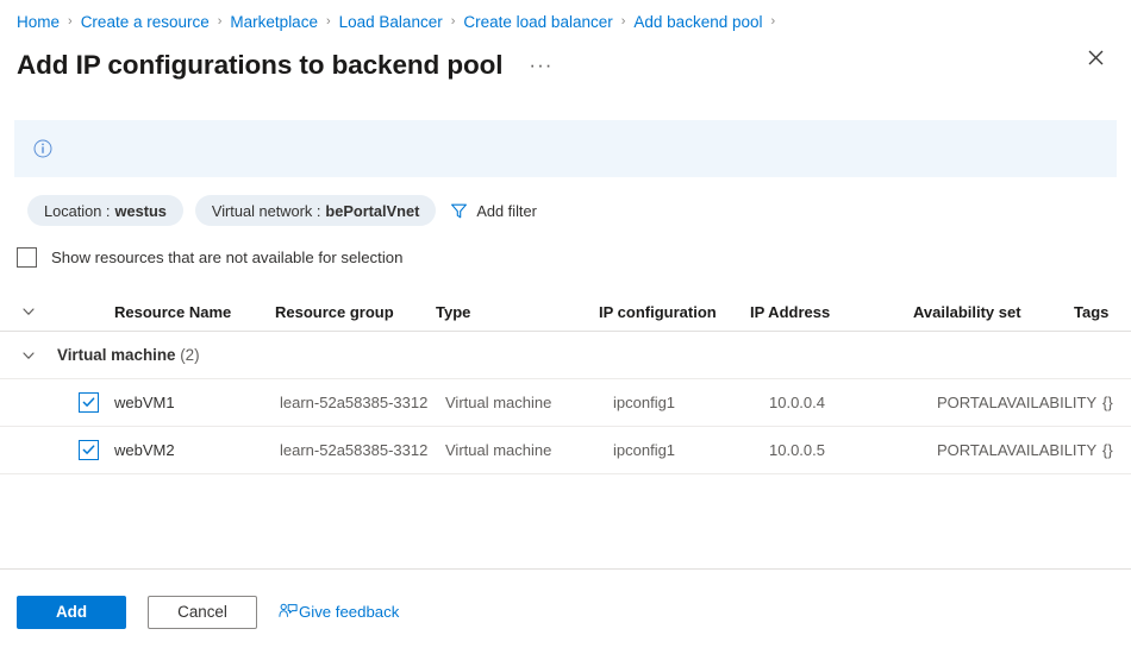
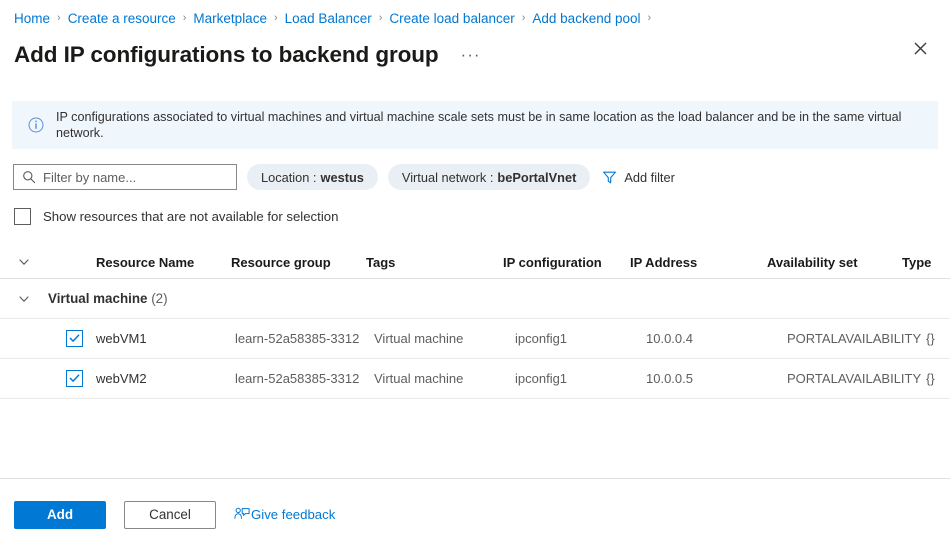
  Home
  ›
  Create a resource
  ›
  Marketplace
  ›
  Load Balancer
  ›
  Create load balancer
  ›
  Add backend pool
  ›
- Add IP configurations to backend pool
+ Add IP configurations to backend group
  ···
+ IP configurations associated to virtual machines and virtual machine scale sets must be in same location as the load balancer and be in the same virtual network.
+ Filter by name...
  Location :
  westus
  Virtual network :
  bePortalVnet
  Add filter
  Show resources that are not available for selection
  Resource Name
  Resource group
- Type
+ Tags
  IP configuration
  IP Address
  Availability set
- Tags
+ Type
  Virtual machine (2)
  webVM1
  learn-52a58385-3312
  Virtual machine
  ipconfig1
  10.0.0.4
  PORTALAVAILABILITY
  {}
  webVM2
  learn-52a58385-3312
  Virtual machine
  ipconfig1
  10.0.0.5
  PORTALAVAILABILITY
  {}
  Add
  Cancel
  Give feedback
